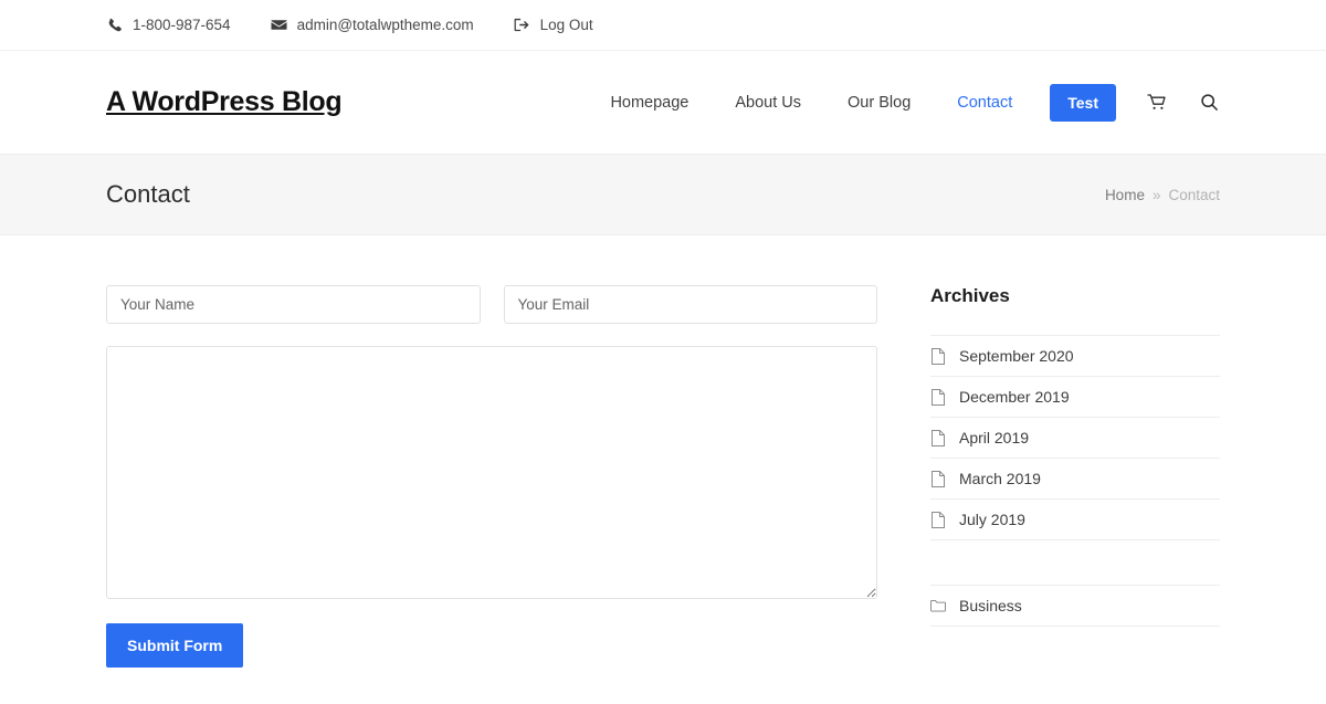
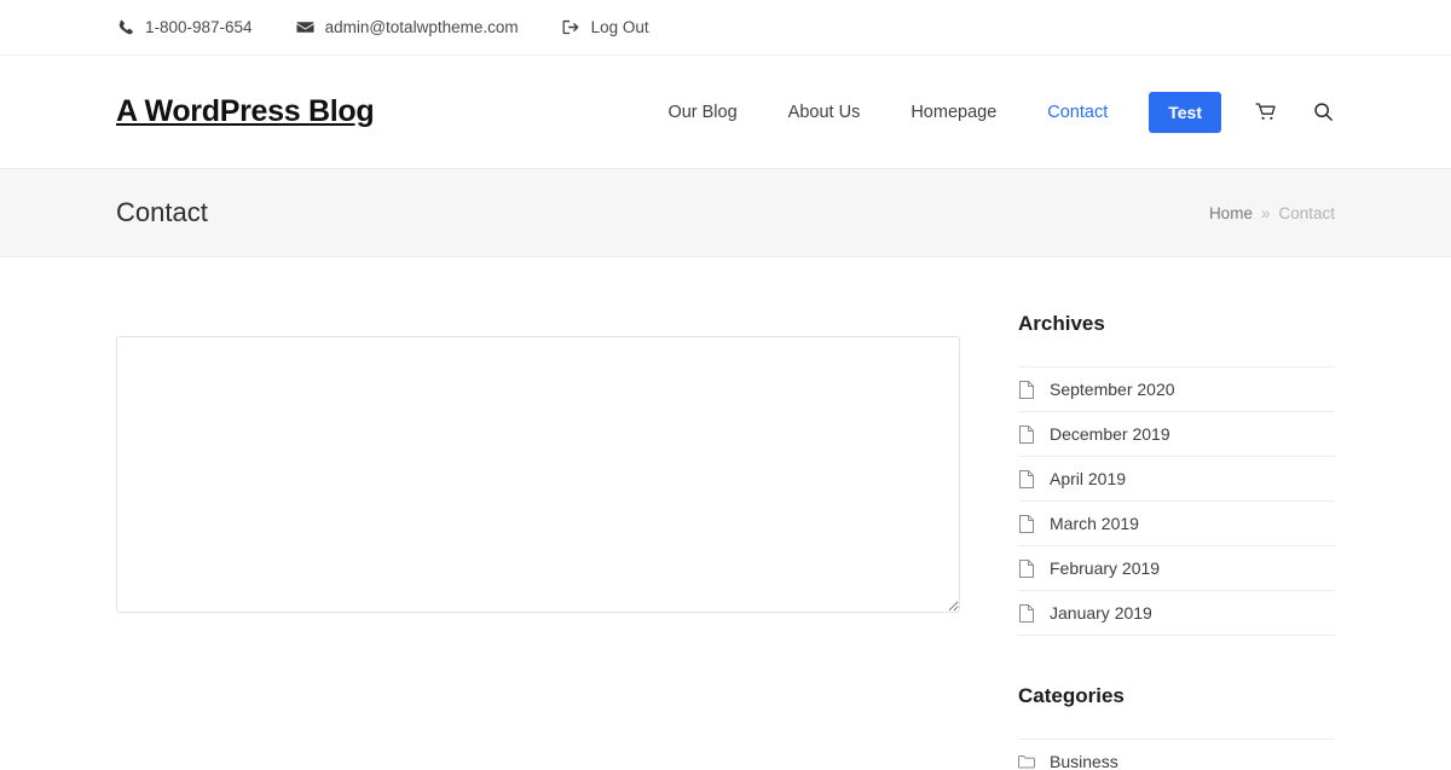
  1-800-987-654
  admin@totalwptheme.com
  Log Out
  A WordPress Blog
- Homepage
+ Our Blog
  About Us
- Our Blog
+ Homepage
  Contact
  Test
  Contact
  Home
  »
  Contact
- Your Name
- Your Email
- Submit Form
  Archives
  September 2020
  December 2019
  April 2019
  March 2019
- July 2019
+ February 2019
+ January 2019
+ Categories
  Business
